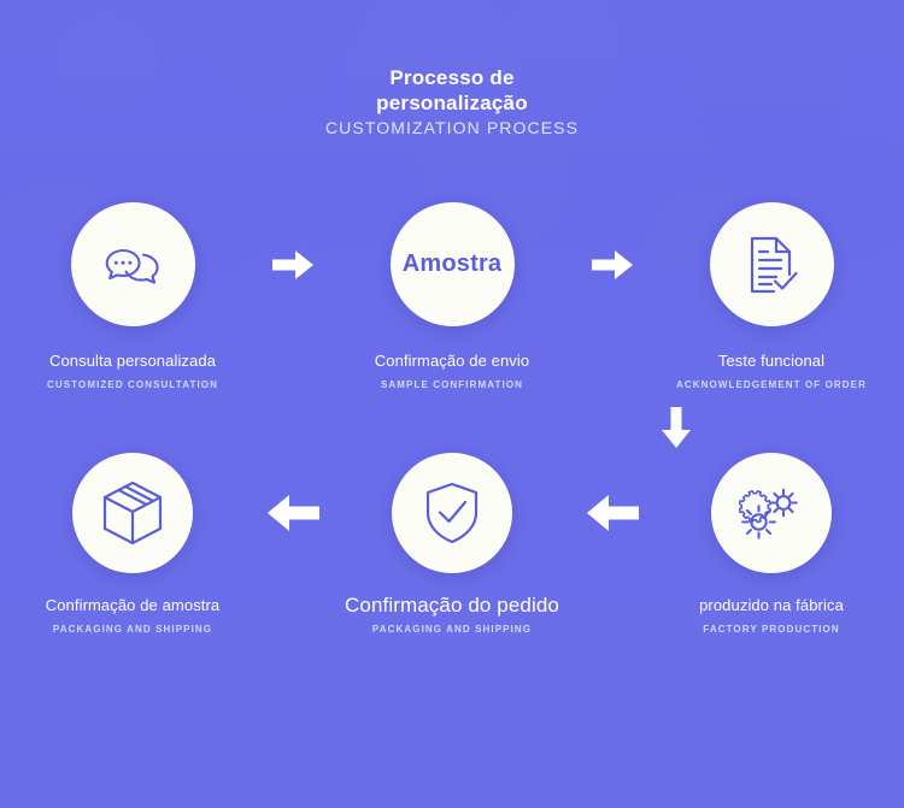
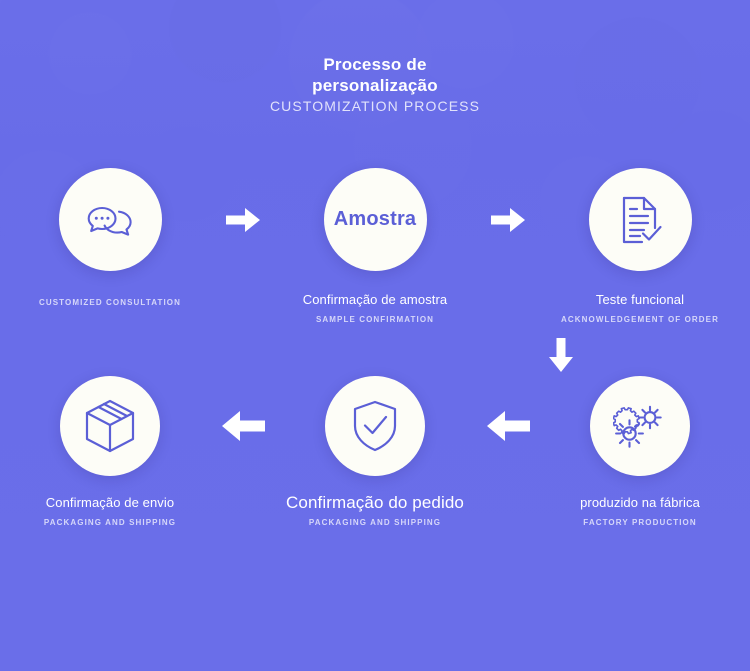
  Processo de personalização
  CUSTOMIZATION PROCESS
- Consulta personalizada
  CUSTOMIZED CONSULTATION
  Amostra
- Confirmação de envio
+ Confirmação de amostra
  SAMPLE CONFIRMATION
  Teste funcional
  ACKNOWLEDGEMENT OF ORDER
- Confirmação de amostra
+ Confirmação de envio
  PACKAGING AND SHIPPING
  Confirmação do pedido
  PACKAGING AND SHIPPING
  produzido na fábrica
  FACTORY PRODUCTION
